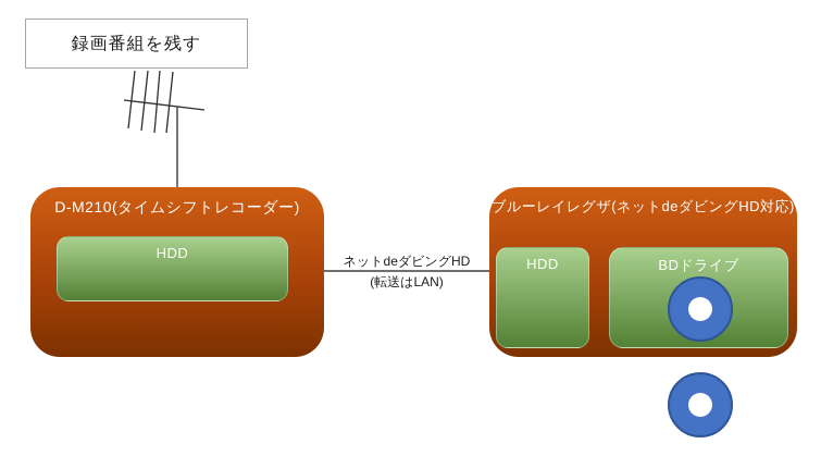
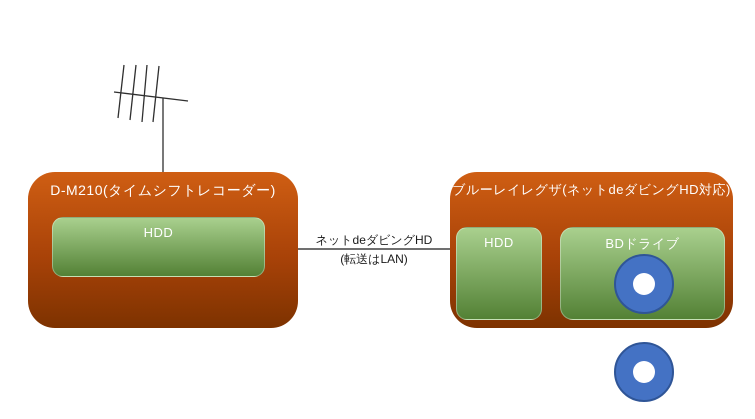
- 録画番組を残す
  ネットdeダビングHD
  (転送はLAN)
  D-M210(タイムシフトレコーダー)
  HDD
  ブルーレイレグザ(ネットdeダビングHD対応)
  HDD
  BDドライブ
